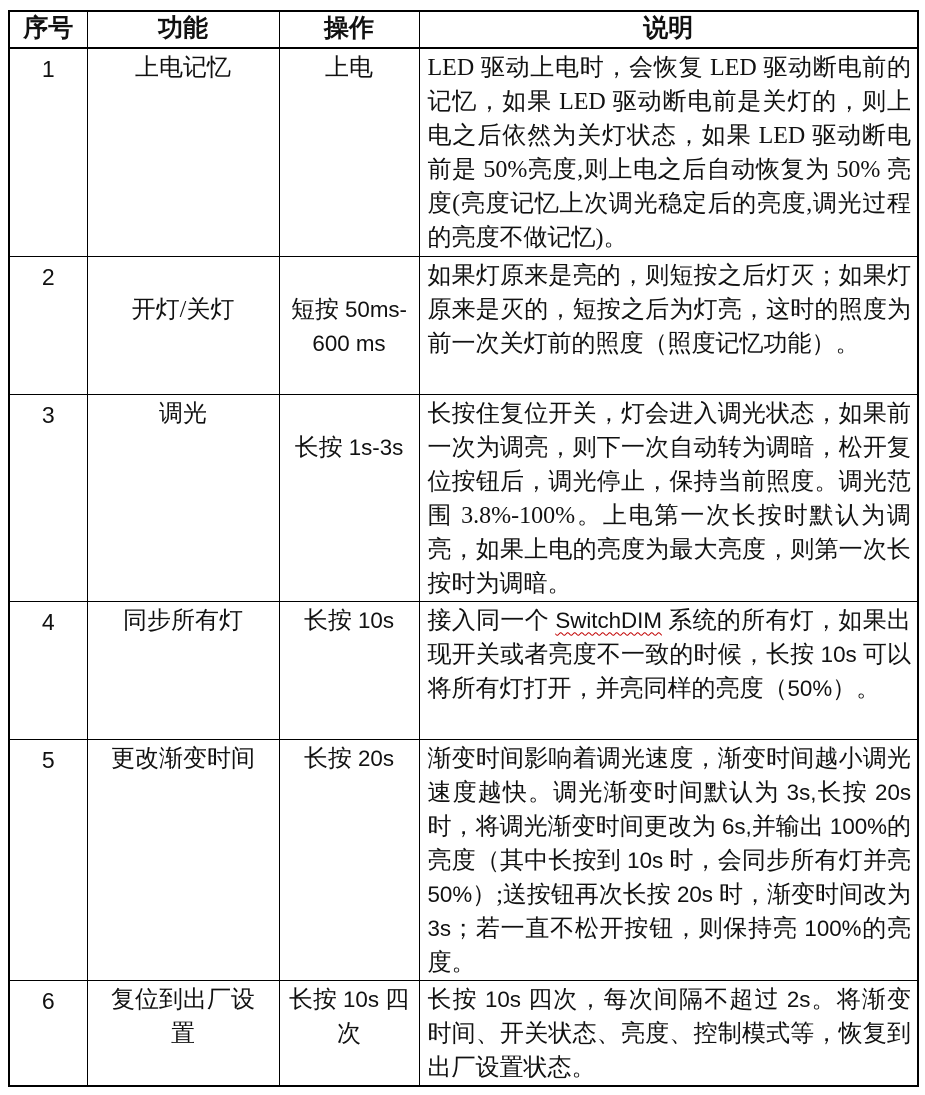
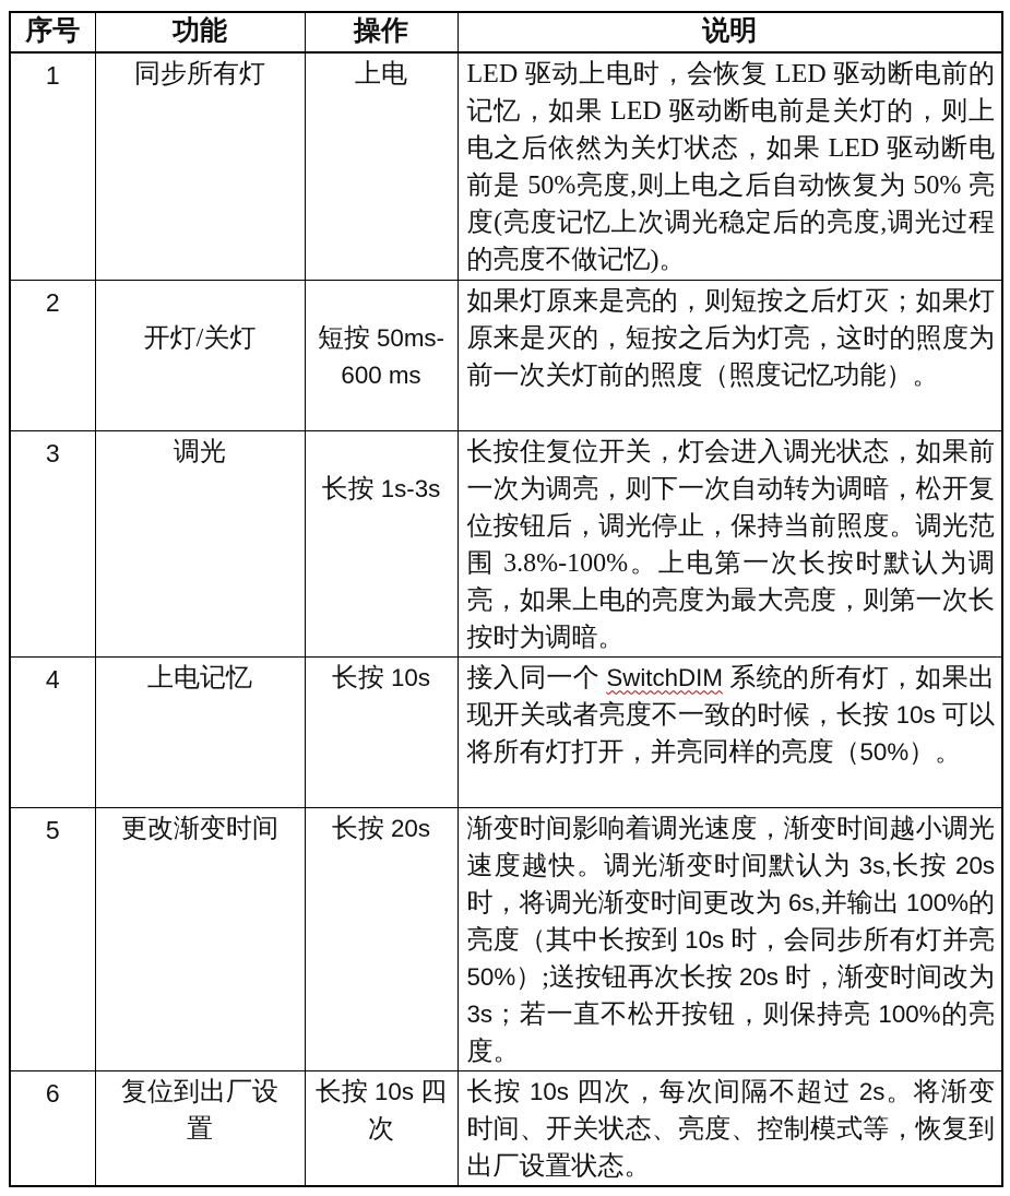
  序号	功能	操作	说明
- 1	上电记忆	上电	LED 驱动上电时，会恢复 LED 驱动断电前的记忆，如果 LED 驱动断电前是关灯的，则上电之后依然为关灯状态，如果 LED 驱动断电前是 50%亮度,则上电之后自动恢复为 50% 亮度(亮度记忆上次调光稳定后的亮度,调光过程的亮度不做记忆)。
+ 1	同步所有灯	上电	LED 驱动上电时，会恢复 LED 驱动断电前的记忆，如果 LED 驱动断电前是关灯的，则上电之后依然为关灯状态，如果 LED 驱动断电前是 50%亮度,则上电之后自动恢复为 50% 亮度(亮度记忆上次调光稳定后的亮度,调光过程的亮度不做记忆)。
  2	开灯/关灯	短按 50ms-600 ms	如果灯原来是亮的，则短按之后灯灭；如果灯原来是灭的，短按之后为灯亮，这时的照度为前一次关灯前的照度（照度记忆功能）。
  3	调光	长按 1s-3s	长按住复位开关，灯会进入调光状态，如果前一次为调亮，则下一次自动转为调暗，松开复位按钮后，调光停止，保持当前照度。调光范围 3.8%-100%。上电第一次长按时默认为调亮，如果上电的亮度为最大亮度，则第一次长按时为调暗。
- 4	同步所有灯	长按 10s	接入同一个 SwitchDIM 系统的所有灯，如果出现开关或者亮度不一致的时候，长按 10s 可以将所有灯打开，并亮同样的亮度（50%）。
+ 4	上电记忆	长按 10s	接入同一个 SwitchDIM 系统的所有灯，如果出现开关或者亮度不一致的时候，长按 10s 可以将所有灯打开，并亮同样的亮度（50%）。
  5	更改渐变时间	长按 20s	渐变时间影响着调光速度，渐变时间越小调光速度越快。调光渐变时间默认为 3s,长按 20s 时，将调光渐变时间更改为 6s,并输出 100%的亮度（其中长按到 10s 时，会同步所有灯并亮 50%）;送按钮再次长按 20s 时，渐变时间改为 3s；若一直不松开按钮，则保持亮 100%的亮度。
  6	复位到出厂设置	长按 10s 四次	长按 10s 四次，每次间隔不超过 2s。将渐变时间、开关状态、亮度、控制模式等，恢复到出厂设置状态。
